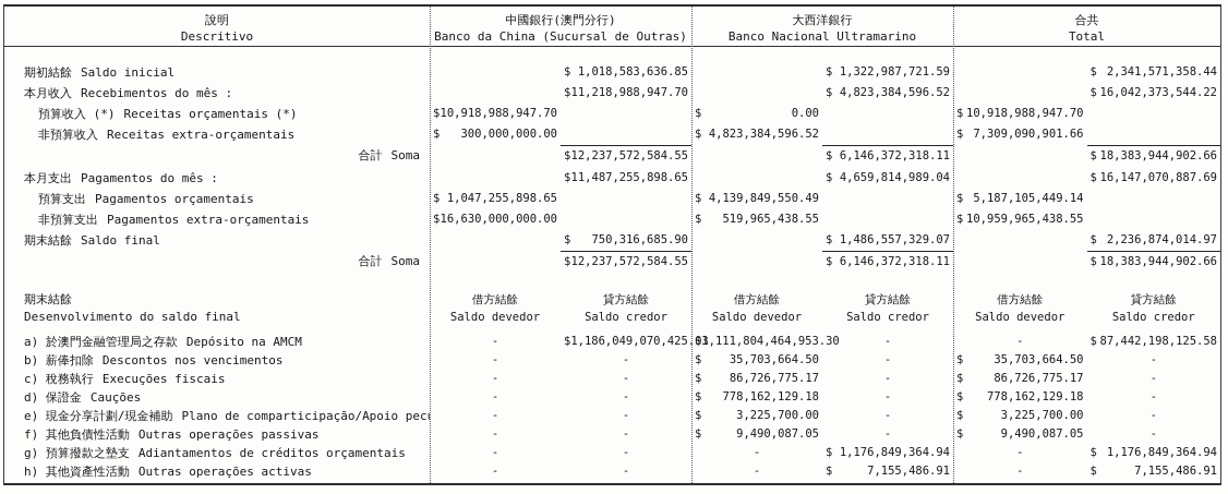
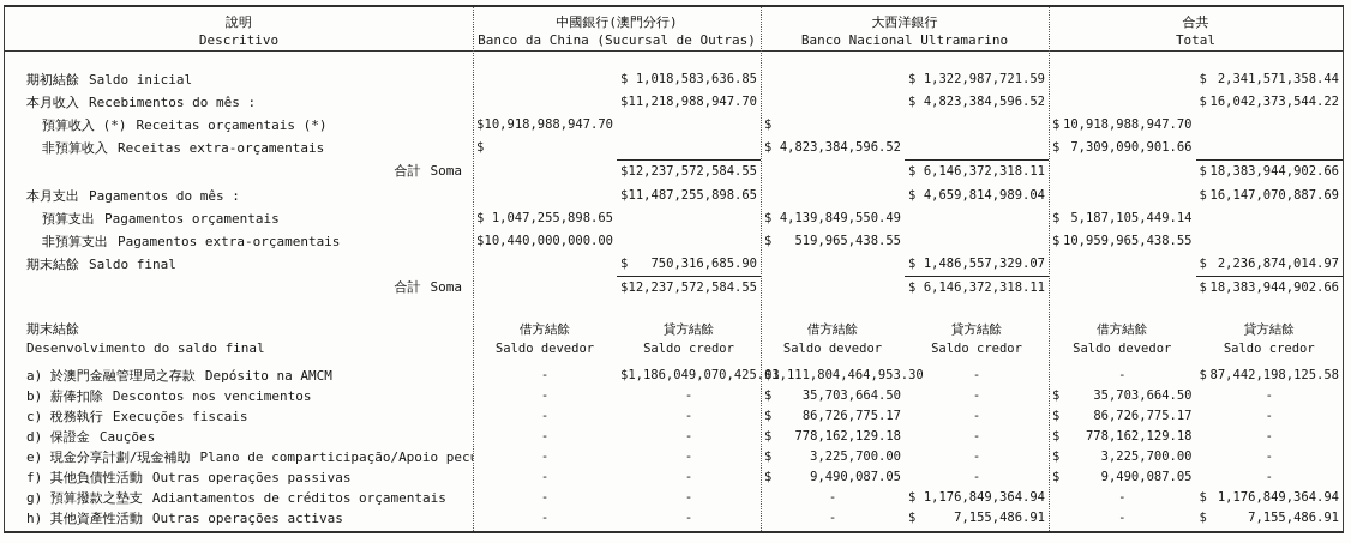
  說明
  Descritivo
  中國銀行(澳門分行)
  Banco da China (Sucursal de Outras)
  大西洋銀行
  Banco Nacional Ultramarino
  合共
  Total
  期初結餘 Saldo inicial
  $
  1,018,583,636.85
  $
  1,322,987,721.59
  $
  2,341,571,358.44
  本月收入 Recebimentos do mês :
  $
  11,218,988,947.70
  $
  4,823,384,596.52
  $
  16,042,373,544.22
  預算收入 (*) Receitas orçamentais (*)
  $
  10,918,988,947.70
  $
- 0.00
  $
  10,918,988,947.70
  非預算收入 Receitas extra-orçamentais
  $
- 300,000,000.00
  $
  4,823,384,596.52
  $
  7,309,090,901.66
  合計 Soma
  $
  12,237,572,584.55
  $
  6,146,372,318.11
  $
  18,383,944,902.66
  本月支出 Pagamentos do mês :
  $
  11,487,255,898.65
  $
  4,659,814,989.04
  $
  16,147,070,887.69
  預算支出 Pagamentos orçamentais
  $
  1,047,255,898.65
  $
  4,139,849,550.49
  $
  5,187,105,449.14
  非預算支出 Pagamentos extra-orçamentais
  $
- 16,630,000,000.00
+ 10,440,000,000.00
  $
  519,965,438.55
  $
  10,959,965,438.55
  期末結餘 Saldo final
  $
  750,316,685.90
  $
  1,486,557,329.07
  $
  2,236,874,014.97
  合計 Soma
  $
  12,237,572,584.55
  $
  6,146,372,318.11
  $
  18,383,944,902.66
  期末結餘
  借方結餘
  貸方結餘
  借方結餘
  貸方結餘
  借方結餘
  貸方結餘
  Desenvolvimento do saldo final
  Saldo devedor
  Saldo credor
  Saldo devedor
  Saldo credor
  Saldo devedor
  Saldo credor
  a) 於澳門金融管理局之存款 Depósito na AMCM
  -
  $
  1,186,049,070,425
  $
  1,111,804,464,953
  -
  -
  $
  87,442,198,125.58
  b) 薪俸扣除 Descontos nos vencimentos
  -
  -
  $
  35,703,664.50
  -
  $
  35,703,664.50
  -
  c) 稅務執行 Execuções fiscais
  -
  -
  $
  86,726,775.17
  -
  $
  86,726,775.17
  -
  d) 保證金 Cauções
  -
  -
  $
  778,162,129.18
  -
  $
  778,162,129.18
  -
  e) 現金分享計劃/現金補助 Plano de comparticipação/Apoio pec
  -
  -
  $
  3,225,700.00
  -
  $
  3,225,700.00
  -
  f) 其他負債性活動 Outras operações passivas
  -
  -
  $
  9,490,087.05
  -
  $
  9,490,087.05
  -
  g) 預算撥款之墊支 Adiantamentos de créditos orçamentais
  -
  -
  -
  $
  1,176,849,364.94
  -
  $
  1,176,849,364.94
  h) 其他資產性活動 Outras operações activas
  -
  -
  -
  $
  7,155,486.91
  -
  $
  7,155,486.91
